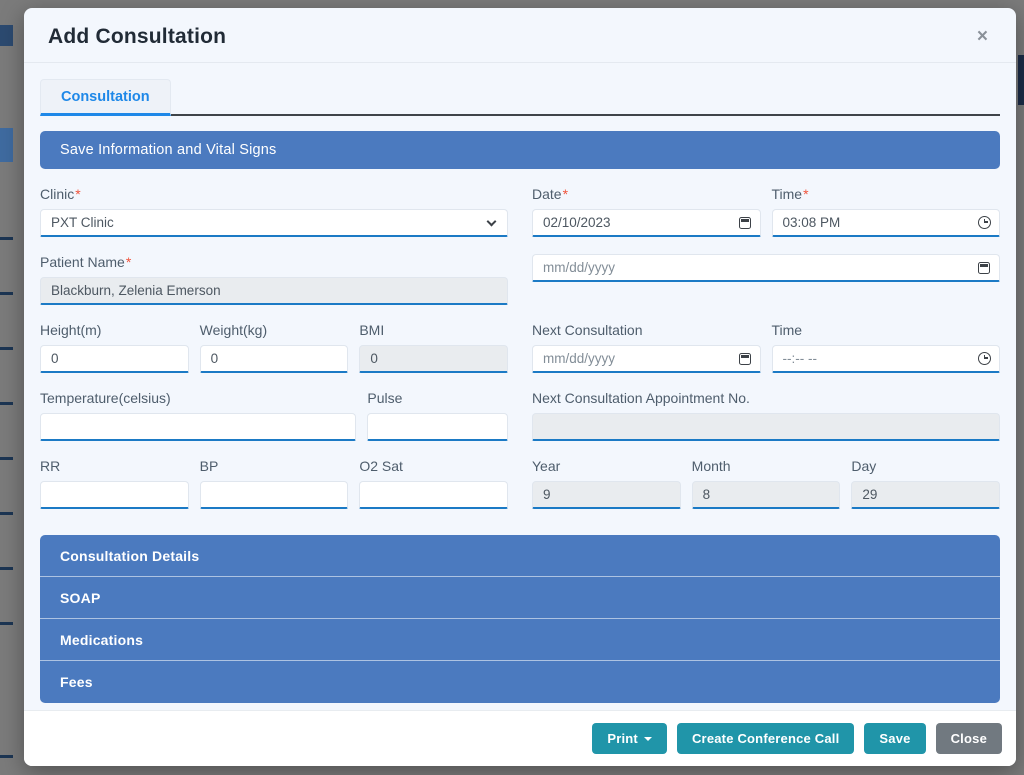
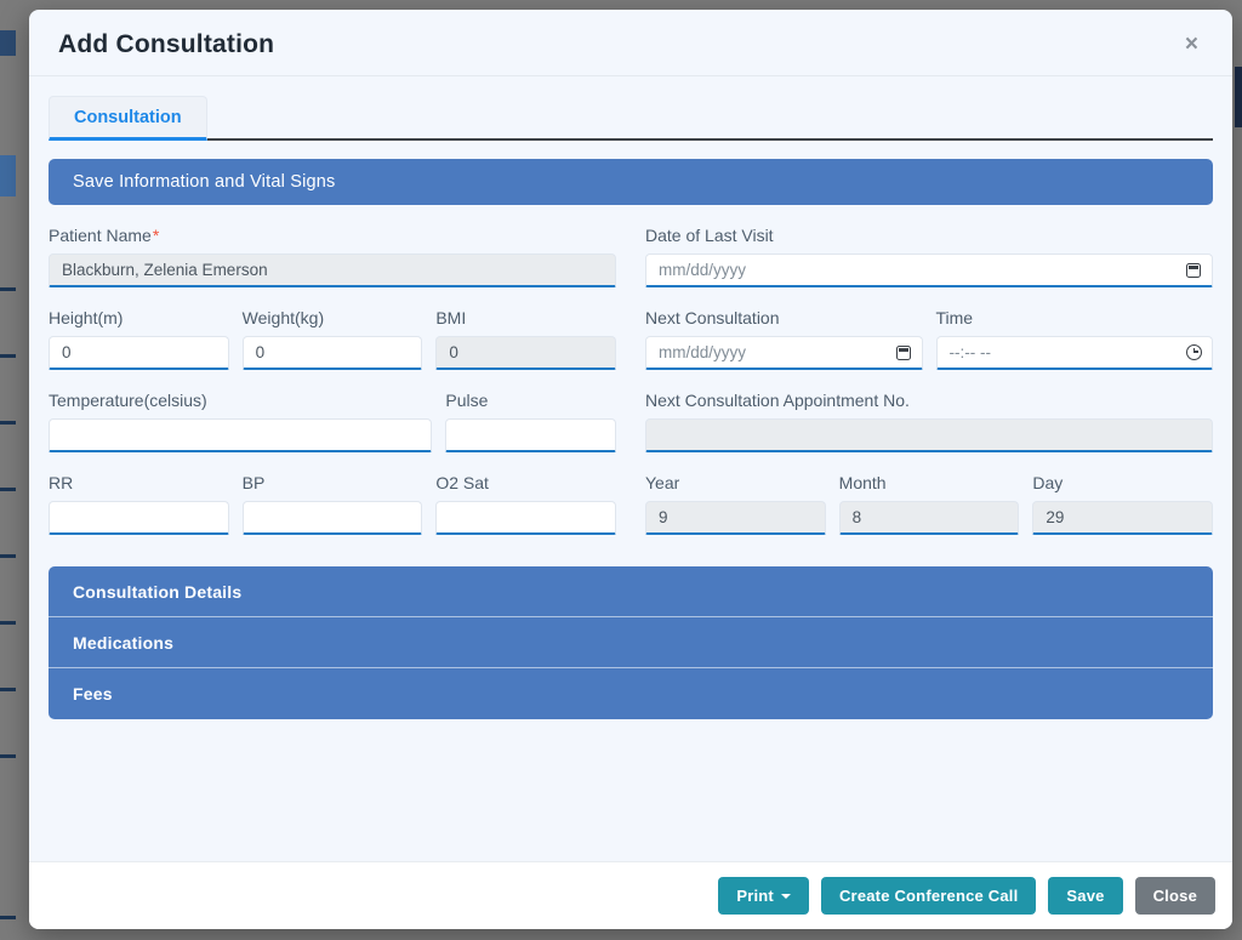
  Add Consultation
  ×
  Consultation
  Save Information and Vital Signs
- Clinic*
- PXT Clinic
- Date*
- 02/10/2023
- Time*
- 03:08 PM
  Patient Name*
  Blackburn, Zelenia Emerson
+ Date of Last Visit
  mm/dd/yyyy
  Height(m)
  0
  Weight(kg)
  0
  BMI
  0
  Next Consultation
  mm/dd/yyyy
  Time
  --:-- --
  Temperature(celsius)
  Pulse
  Next Consultation Appointment No.
  RR
  BP
  O2 Sat
  Year
  9
  Month
  8
  Day
  29
  Consultation Details
- SOAP
  Medications
  Fees
  Print
  Create Conference Call
  Save
  Close
